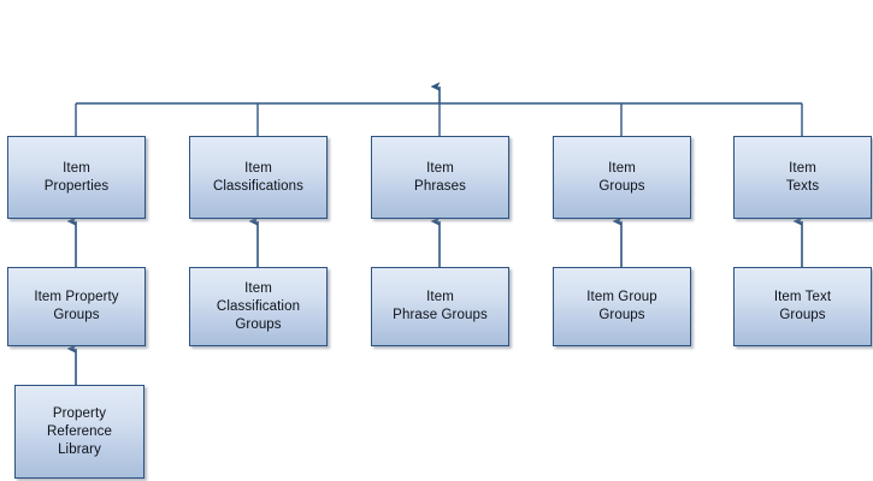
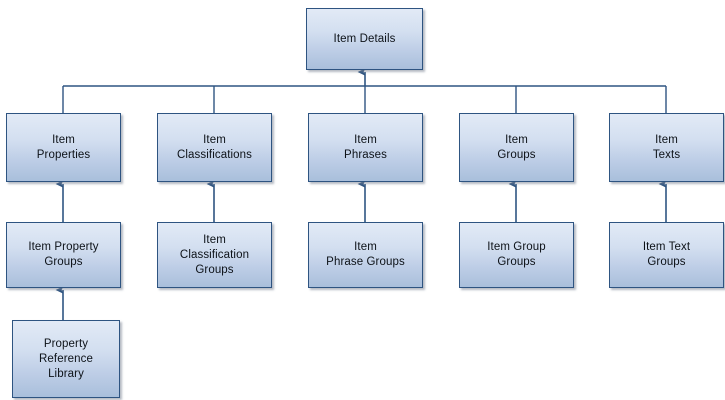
+ Item Details
  Item
  Properties
  Item
  Classifications
  Item
  Phrases
  Item
  Groups
  Item
  Texts
  Item Property
  Groups
  Item
  Classification
  Groups
  Item
  Phrase Groups
  Item Group
  Groups
  Item Text
  Groups
  Property
  Reference
  Library
